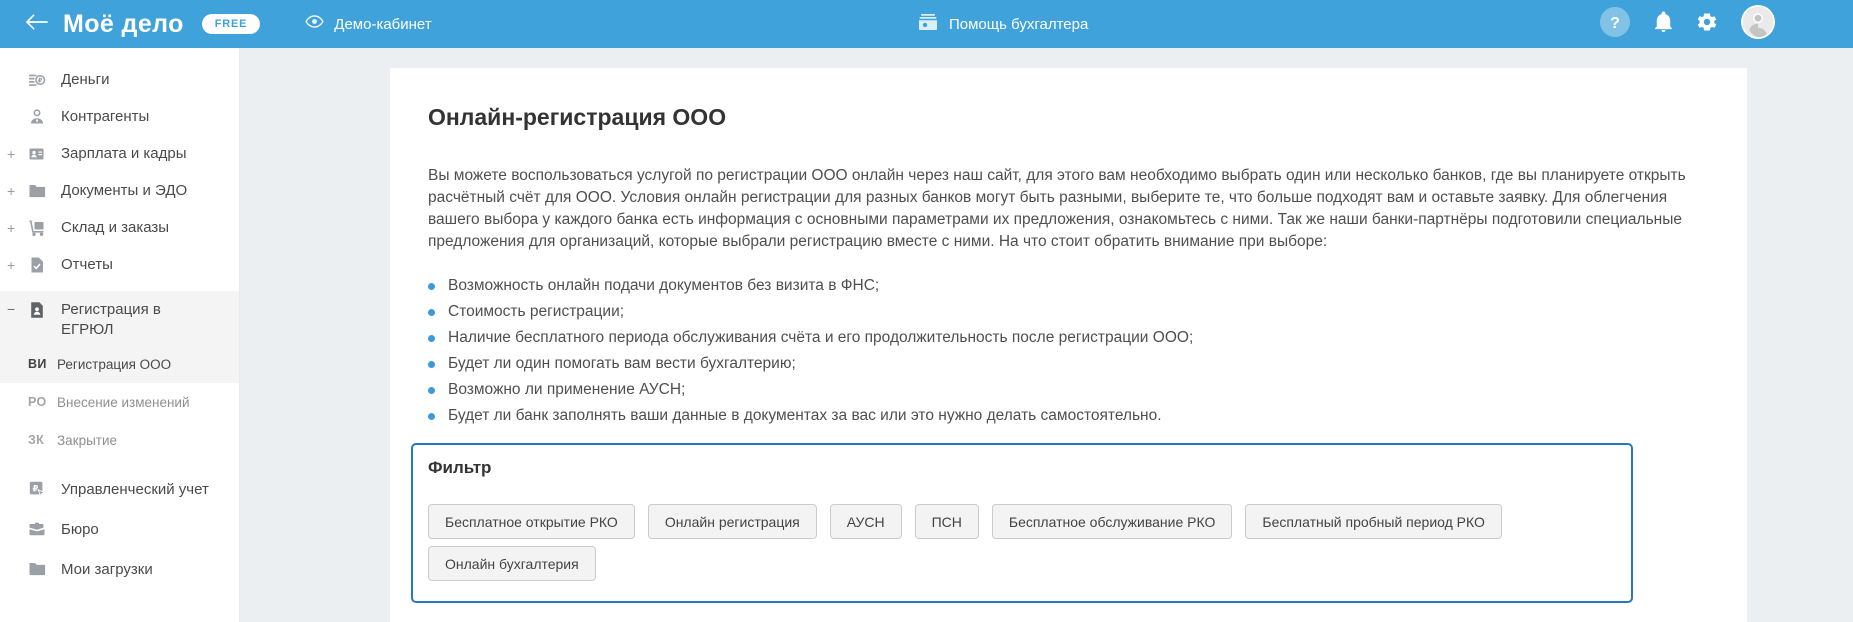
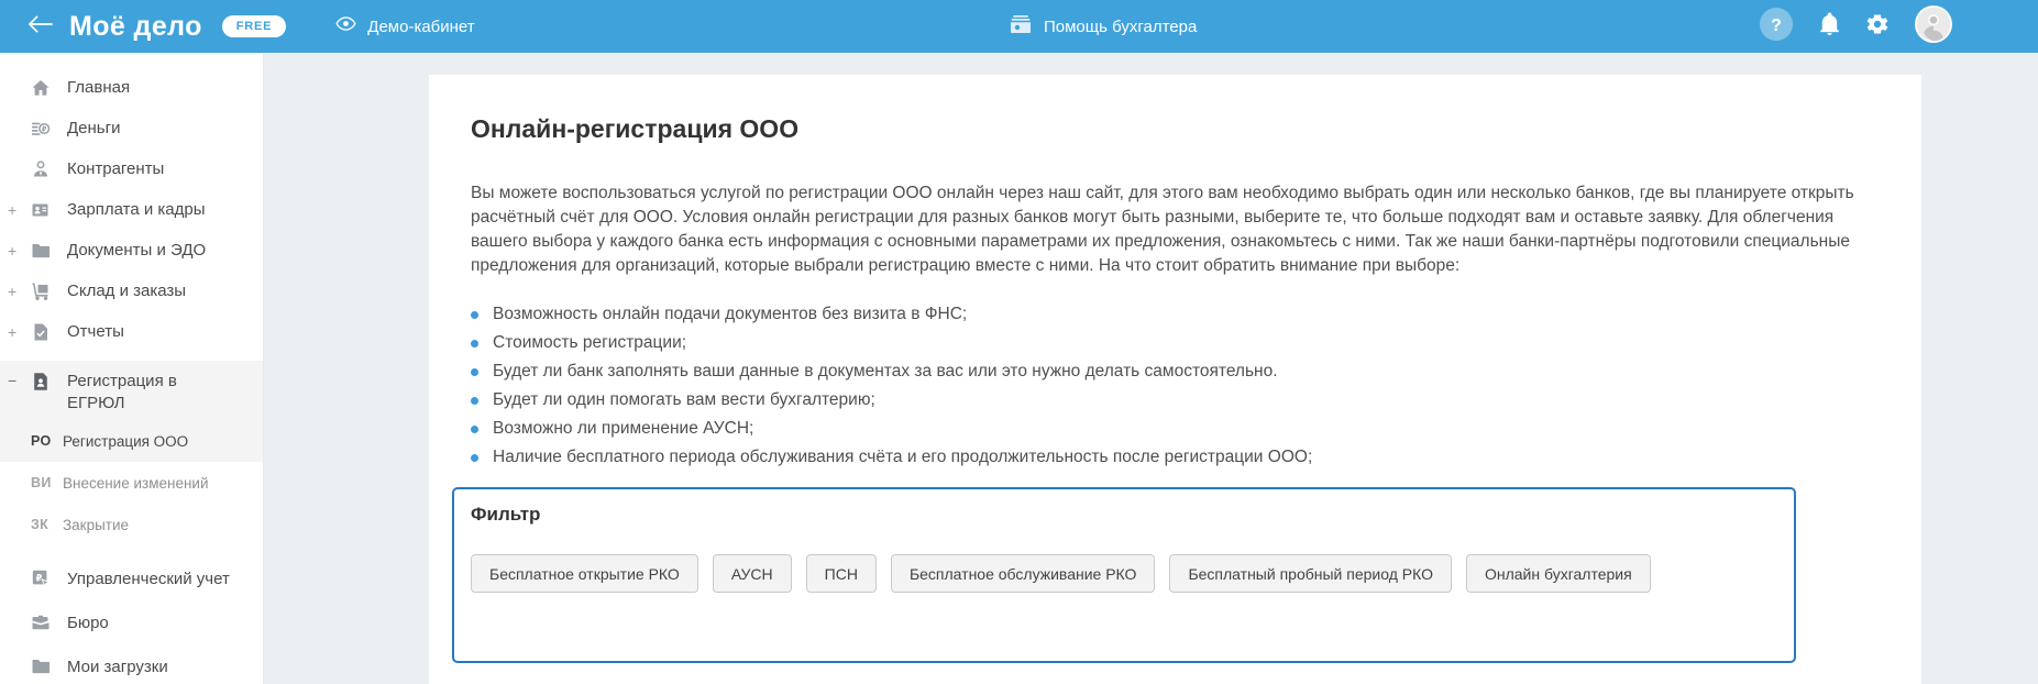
  Моё дело
  FREE
  Демо-кабинет
  Помощь бухгалтера
  ?
+ Главная
  Деньги
  Контрагенты
  +
  Зарплата и кадры
  +
  Документы и ЭДО
  +
  Склад и заказы
  +
  Отчеты
  −
  Регистрация в ЕГРЮЛ
- ВИ
+ РО
  Регистрация ООО
- РО
+ ВИ
  Внесение изменений
  ЗК
  Закрытие
  ₽
  Управленческий учет
  Бюро
  Мои загрузки
  Онлайн-регистрация ООО
  Вы можете воспользоваться услугой по регистрации ООО онлайн через наш сайт, для этого вам необходимо выбрать один или несколько банков, где вы планируете открыть расчётный счёт для ООО. Условия онлайн регистрации для разных банков могут быть разными, выберите те, что больше подходят вам и оставьте заявку. Для облегчения вашего выбора у каждого банка есть информация с основными параметрами их предложения, ознакомьтесь с ними. Так же наши банки-партнёры подготовили специальные предложения для организаций, которые выбрали регистрацию вместе с ними. На что стоит обратить внимание при выборе:
  Возможность онлайн подачи документов без визита в ФНС;
  Стоимость регистрации;
- Наличие бесплатного периода обслуживания счёта и его продолжительность после регистрации ООО;
+ Будет ли банк заполнять ваши данные в документах за вас или это нужно делать самостоятельно.
  Будет ли один помогать вам вести бухгалтерию;
  Возможно ли применение АУСН;
- Будет ли банк заполнять ваши данные в документах за вас или это нужно делать самостоятельно.
+ Наличие бесплатного периода обслуживания счёта и его продолжительность после регистрации ООО;
  Фильтр
  Бесплатное открытие РКО
- Онлайн регистрация
  АУСН
  ПСН
  Бесплатное обслуживание РКО
  Бесплатный пробный период РКО
  Онлайн бухгалтерия
